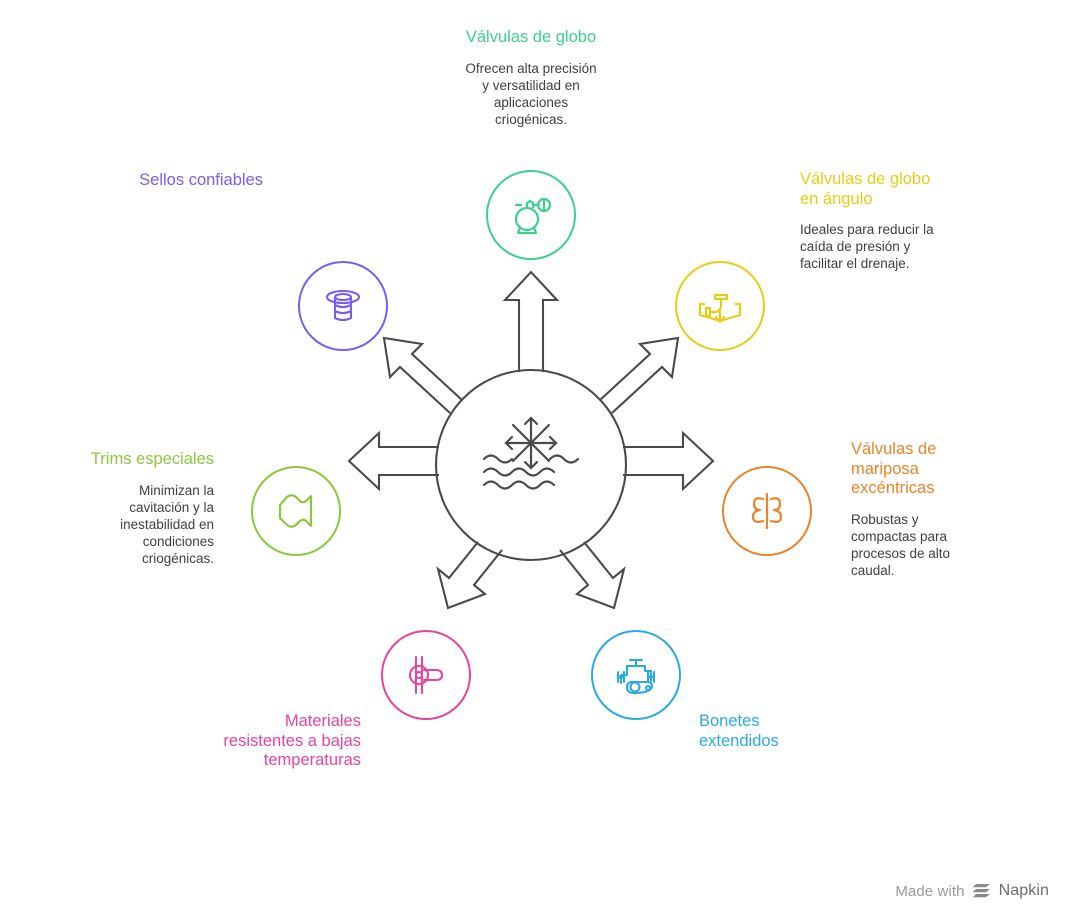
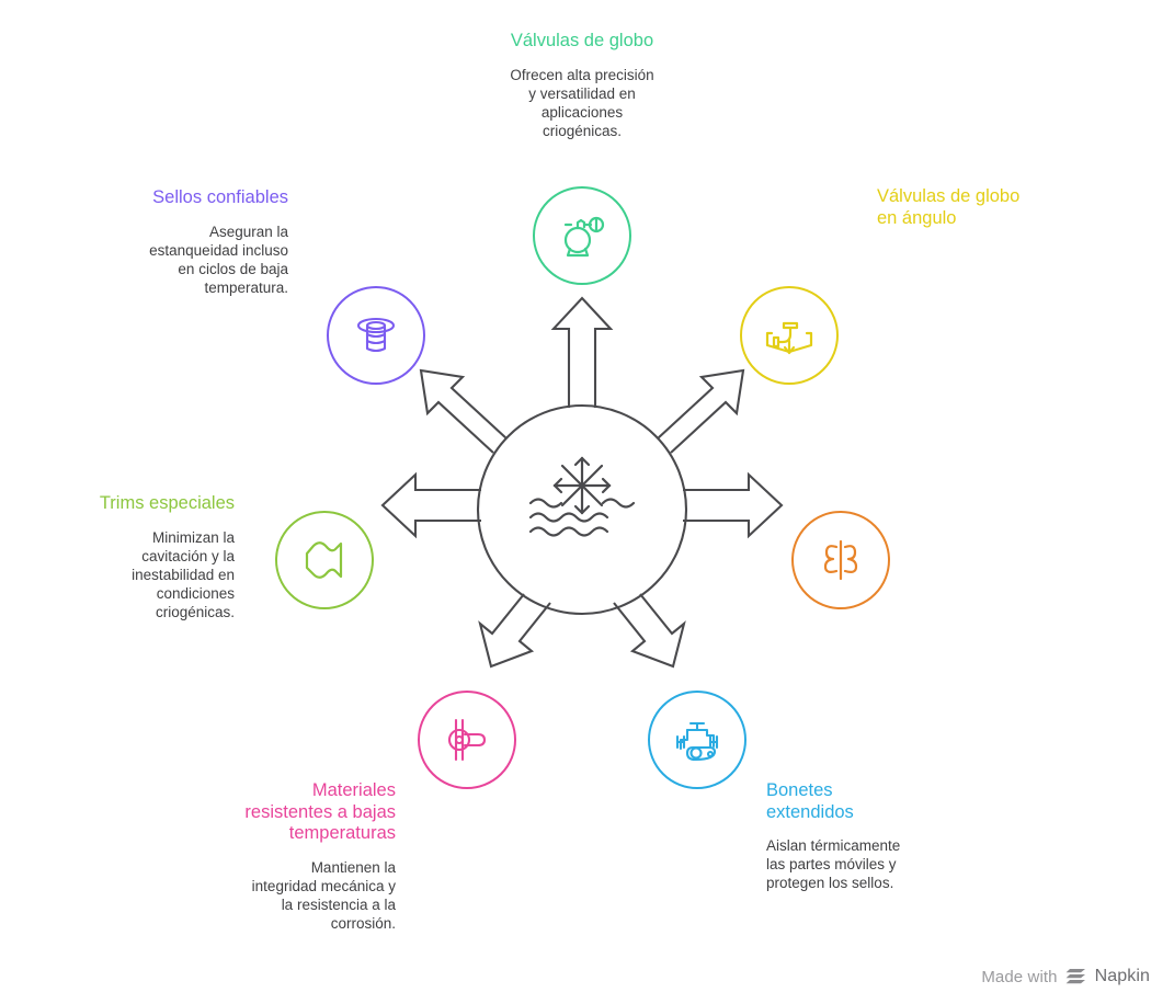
  Válvulas de globo
  Ofrecen alta precisión
  y versatilidad en
  aplicaciones
  criogénicas.
  Válvulas de globo
  en ángulo
- Ideales para reducir la
- caída de presión y
- facilitar el drenaje.
- Válvulas de
- mariposa
- excéntricas
- Robustas y
- compactas para
- procesos de alto
- caudal.
  Bonetes
  extendidos
+ Aislan térmicamente
+ las partes móviles y
+ protegen los sellos.
  Materiales
  resistentes a bajas
  temperaturas
+ Mantienen la
+ integridad mecánica y
+ la resistencia a la
+ corrosión.
  Trims especiales
  Minimizan la
  cavitación y la
  inestabilidad en
  condiciones
  criogénicas.
  Sellos confiables
+ Aseguran la
+ estanqueidad incluso
+ en ciclos de baja
+ temperatura.
  Made with
  Napkin
